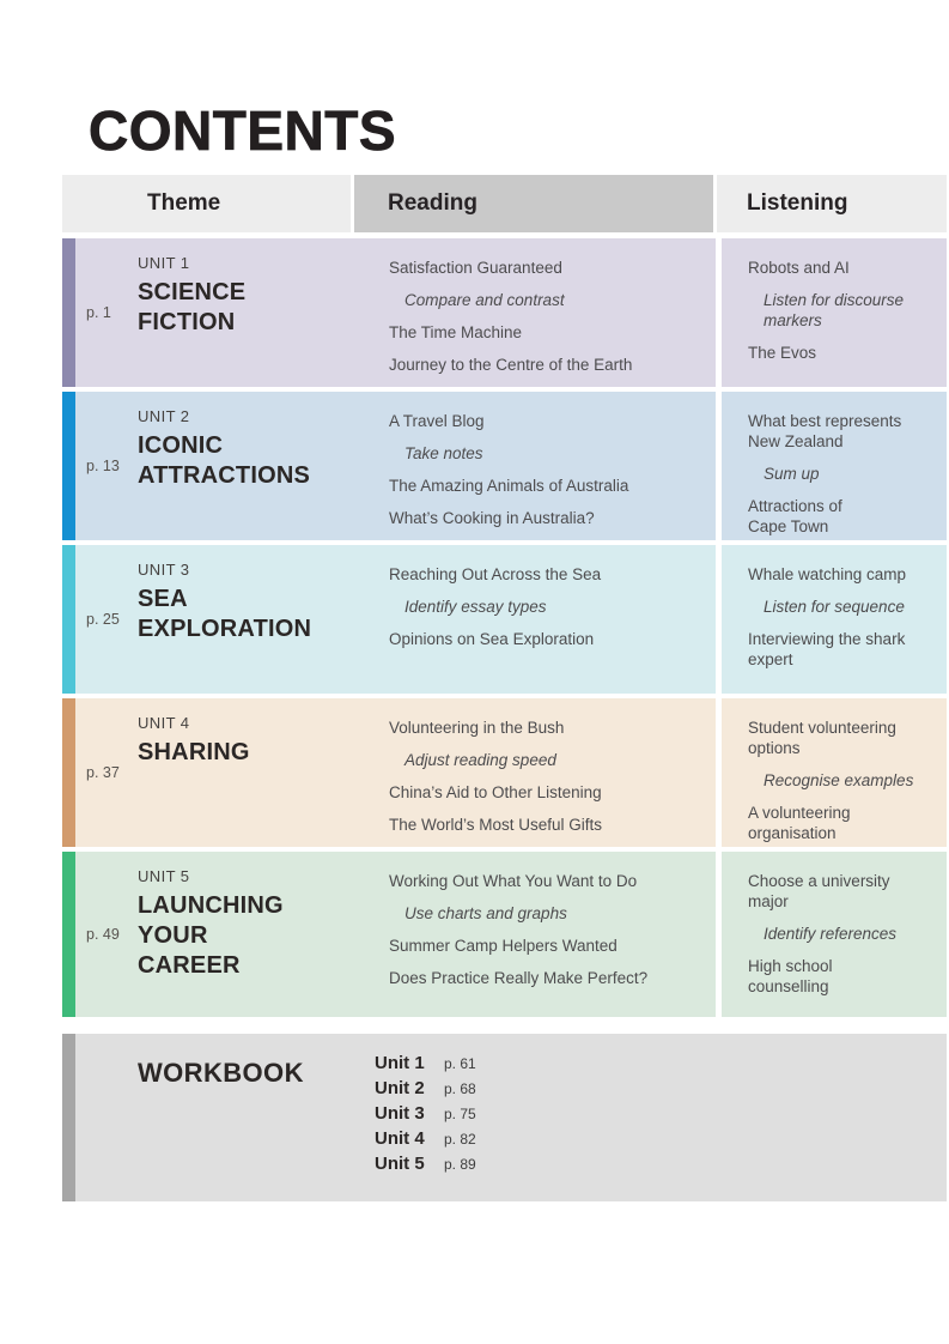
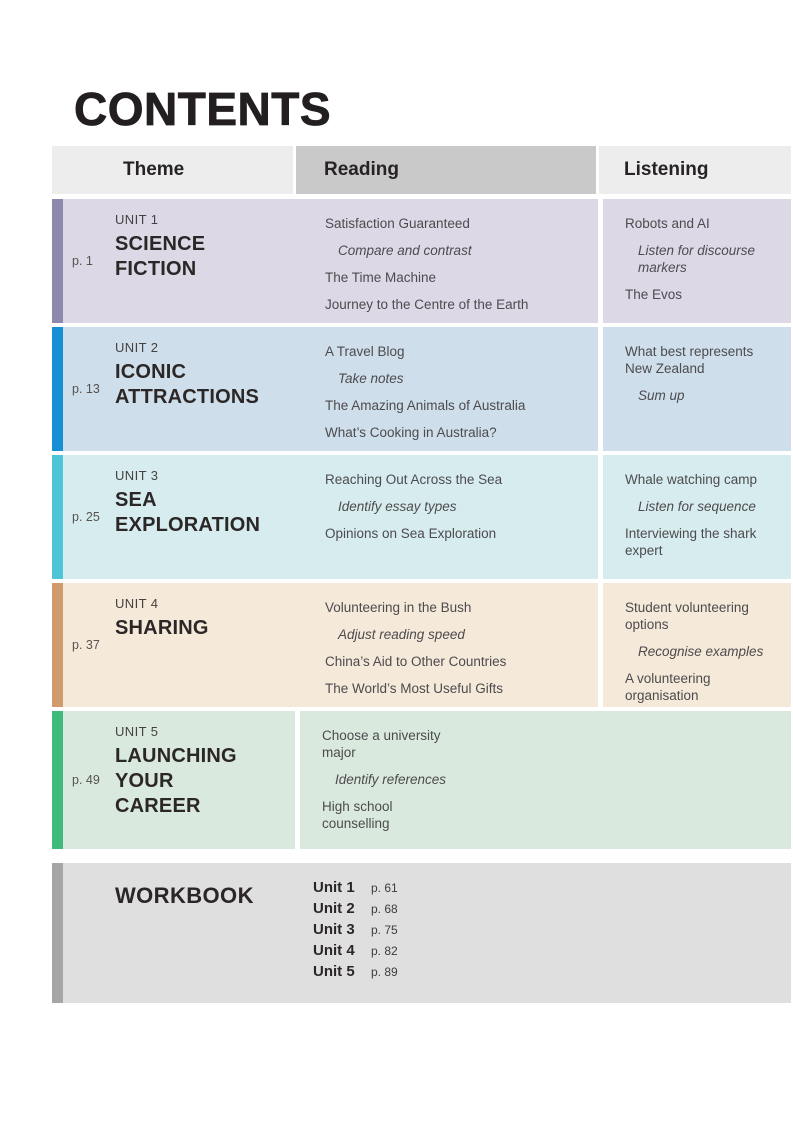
  CONTENTS
  Theme
  Reading
  Listening
  p. 1
  UNIT 1
  SCIENCE
  FICTION
  Satisfaction Guaranteed
  Compare and contrast
  The Time Machine
  Journey to the Centre of the Earth
  Robots and AI
  Listen for discourse
  markers
  The Evos
  p. 13
  UNIT 2
  ICONIC
  ATTRACTIONS
  A Travel Blog
  Take notes
  The Amazing Animals of Australia
  What’s Cooking in Australia?
  What best represents
  New Zealand
  Sum up
- Attractions of
- Cape Town
  p. 25
  UNIT 3
  SEA
  EXPLORATION
  Reaching Out Across the Sea
  Identify essay types
  Opinions on Sea Exploration
  Whale watching camp
  Listen for sequence
  Interviewing the shark
  expert
  p. 37
  UNIT 4
  SHARING
  Volunteering in the Bush
  Adjust reading speed
- China’s Aid to Other Listening
+ China’s Aid to Other Countries
  The World’s Most Useful Gifts
  Student volunteering
  options
  Recognise examples
  A volunteering
  organisation
  p. 49
  UNIT 5
  LAUNCHING
  YOUR
  CAREER
- Working Out What You Want to Do
- Use charts and graphs
- Summer Camp Helpers Wanted
- Does Practice Really Make Perfect?
  Choose a university
  major
  Identify references
  High school
  counselling
  WORKBOOK
  Unit 1
  p. 61
  Unit 2
  p. 68
  Unit 3
  p. 75
  Unit 4
  p. 82
  Unit 5
  p. 89
